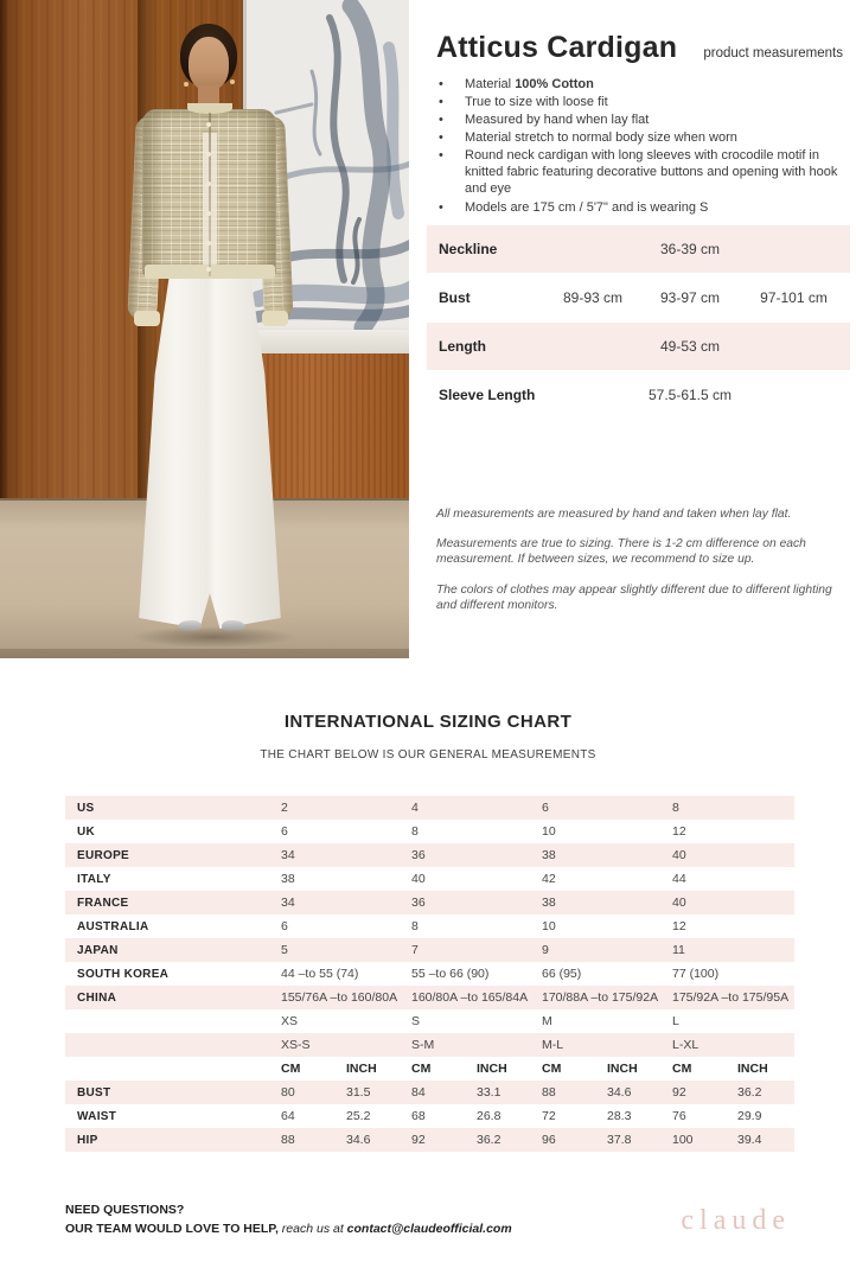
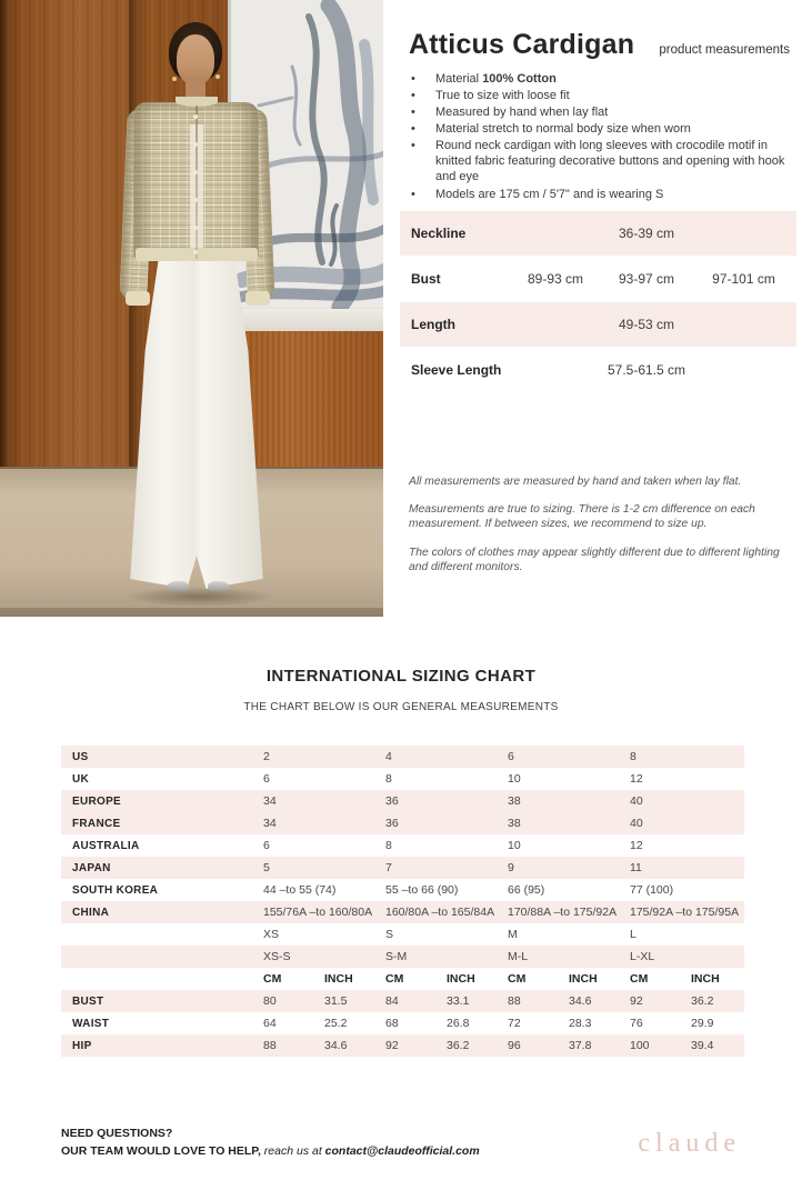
  Atticus Cardigan
  product measurements
  Material 100% Cotton
  True to size with loose fit
  Measured by hand when lay flat
  Material stretch to normal body size when worn
  Round neck cardigan with long sleeves with crocodile motif in knitted fabric featuring decorative buttons and opening with hook and eye
  Models are 175 cm / 5'7" and is wearing S
  Neckline
  36-39 cm
  Bust
  89-93 cm
  93-97 cm
  97-101 cm
  Length
  49-53 cm
  Sleeve Length
  57.5-61.5 cm
  All measurements are measured by hand and taken when lay flat.
  Measurements are true to sizing. There is 1-2 cm difference on each measurement. If between sizes, we recommend to size up.
  The colors of clothes may appear slightly different due to different lighting and different monitors.
  INTERNATIONAL SIZING CHART
  THE CHART BELOW IS OUR GENERAL MEASUREMENTS
  US	2	4	6	8
  UK	6	8	10	12
  EUROPE	34	36	38	40
- ITALY	38	40	42	44
  FRANCE	34	36	38	40
  AUSTRALIA	6	8	10	12
  JAPAN	5	7	9	11
  SOUTH KOREA	44 –to 55 (74)	55 –to 66 (90)	66 (95)	77 (100)
  CHINA	155/76A –to 160/80A	160/80A –to 165/84A	170/88A –to 175/92A	175/92A –to 175/95A
  	XS	S	M	L
  	XS-S	S-M	M-L	L-XL
  	CM	INCH	CM	INCH	CM	INCH	CM	INCH
  BUST	80	31.5	84	33.1	88	34.6	92	36.2
  WAIST	64	25.2	68	26.8	72	28.3	76	29.9
  HIP	88	34.6	92	36.2	96	37.8	100	39.4
  NEED QUESTIONS?
  OUR TEAM WOULD LOVE TO HELP, reach us at contact@claudeofficial.com
  claude
